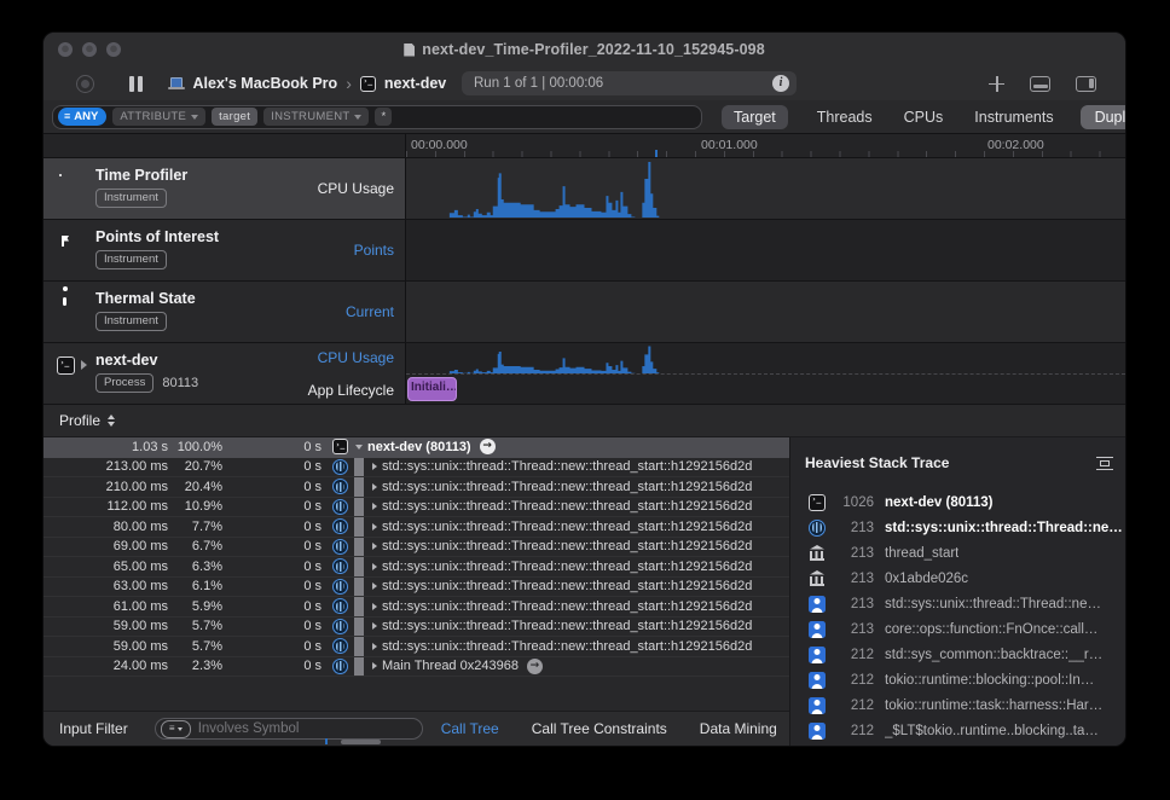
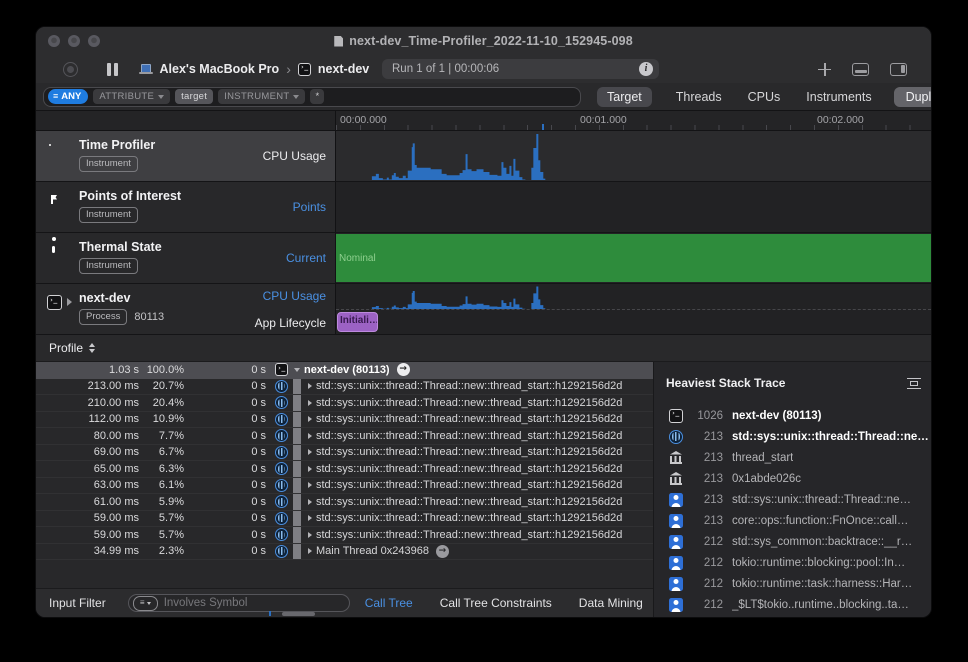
  next-dev_Time-Profiler_2022-11-10_152945-098
  Alex's MacBook Pro
  ›
  next-dev
  Run 1 of 1 | 00:00:06
  i
  ≡
  ANY
  ATTRIBUTE
  target
  INSTRUMENT
  *
  Target
  Threads
  CPUs
  Instruments
  00:00.000
  00:01.000
  00:02.000
  Time Profiler
  Instrument
  CPU Usage
  Points of Interest
  Instrument
  Points
  Thermal State
  Instrument
  Current
+ Nominal
  next-dev
  Process
  80113
  CPU Usage
  App Lifecycle
  Initiali…
  Profile
  1.03 s
  100.0%
  0 s
  next-dev (80113)
  213.00 ms
  20.7%
  0 s
  std::sys::unix::thread::Thread::new::thread_start::h1292156d2d
  210.00 ms
  20.4%
  0 s
  std::sys::unix::thread::Thread::new::thread_start::h1292156d2d
  112.00 ms
  10.9%
  0 s
  std::sys::unix::thread::Thread::new::thread_start::h1292156d2d
  80.00 ms
  7.7%
  0 s
  std::sys::unix::thread::Thread::new::thread_start::h1292156d2d
  69.00 ms
  6.7%
  0 s
  std::sys::unix::thread::Thread::new::thread_start::h1292156d2d
  65.00 ms
  6.3%
  0 s
  std::sys::unix::thread::Thread::new::thread_start::h1292156d2d
  63.00 ms
  6.1%
  0 s
  std::sys::unix::thread::Thread::new::thread_start::h1292156d2d
  61.00 ms
  5.9%
  0 s
  std::sys::unix::thread::Thread::new::thread_start::h1292156d2d
  59.00 ms
  5.7%
  0 s
  std::sys::unix::thread::Thread::new::thread_start::h1292156d2d
  59.00 ms
  5.7%
  0 s
  std::sys::unix::thread::Thread::new::thread_start::h1292156d2d
- 24.00 ms
+ 34.99 ms
  2.3%
  0 s
  Main Thread 0x243968
  Input Filter
  ≡
  Involves Symbol
  Call Tree
  Call Tree Constraints
  Data Mining
  Heaviest Stack Trace
  1026
  next-dev (80113)
  213
  std::sys::unix::thread::Thread::ne…
  213
  thread_start
  213
  0x1abde026c
  213
  std::sys::unix::thread::Thread::ne…
  213
  core::ops::function::FnOnce::call…
  212
  std::sys_common::backtrace::__r…
  212
  tokio::runtime::blocking::pool::In…
  212
  tokio::runtime::task::harness::Har…
  212
  _$LT$tokio..runtime..blocking..ta…
